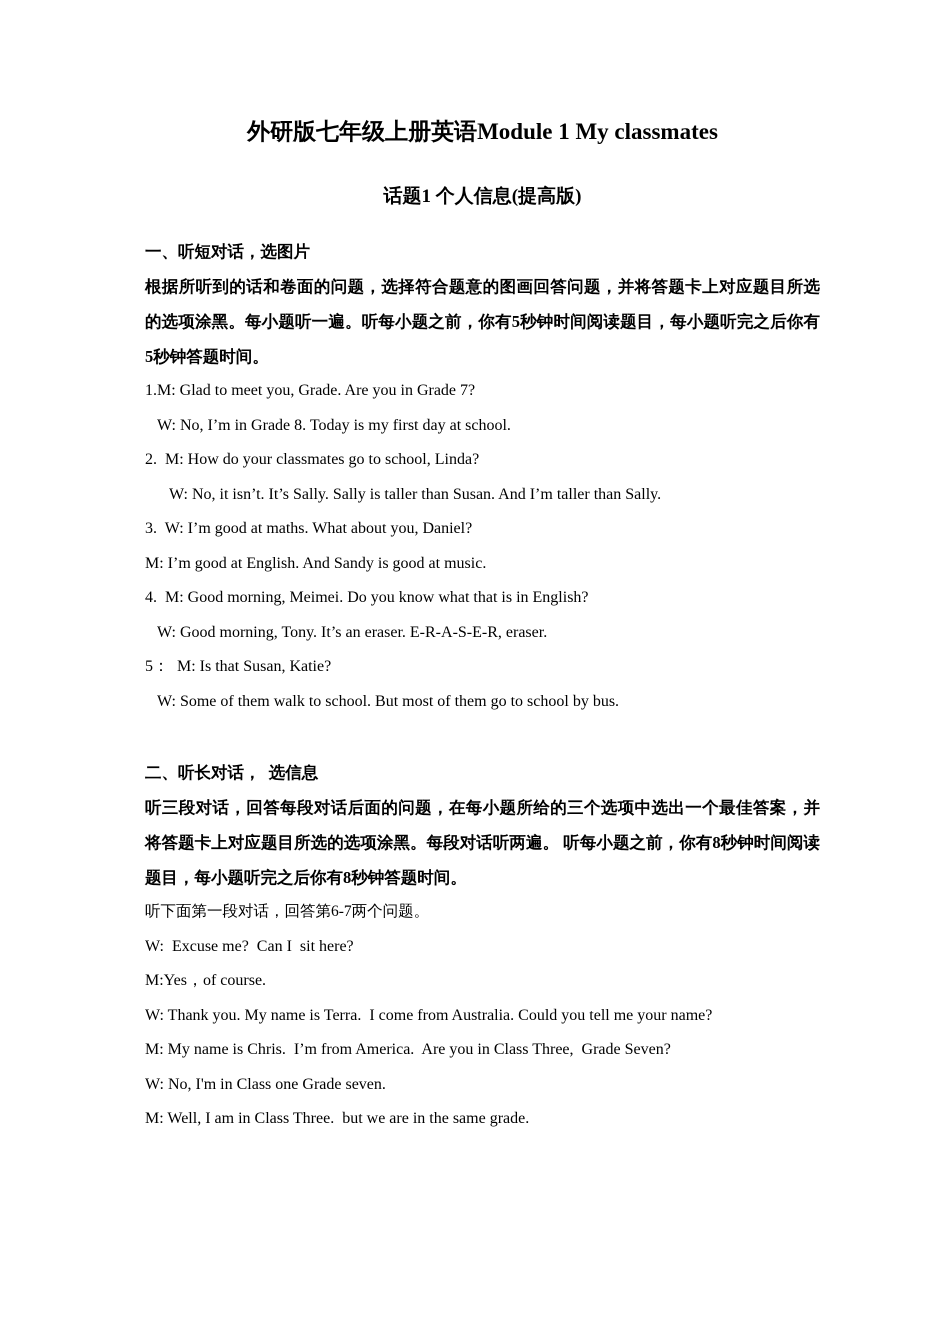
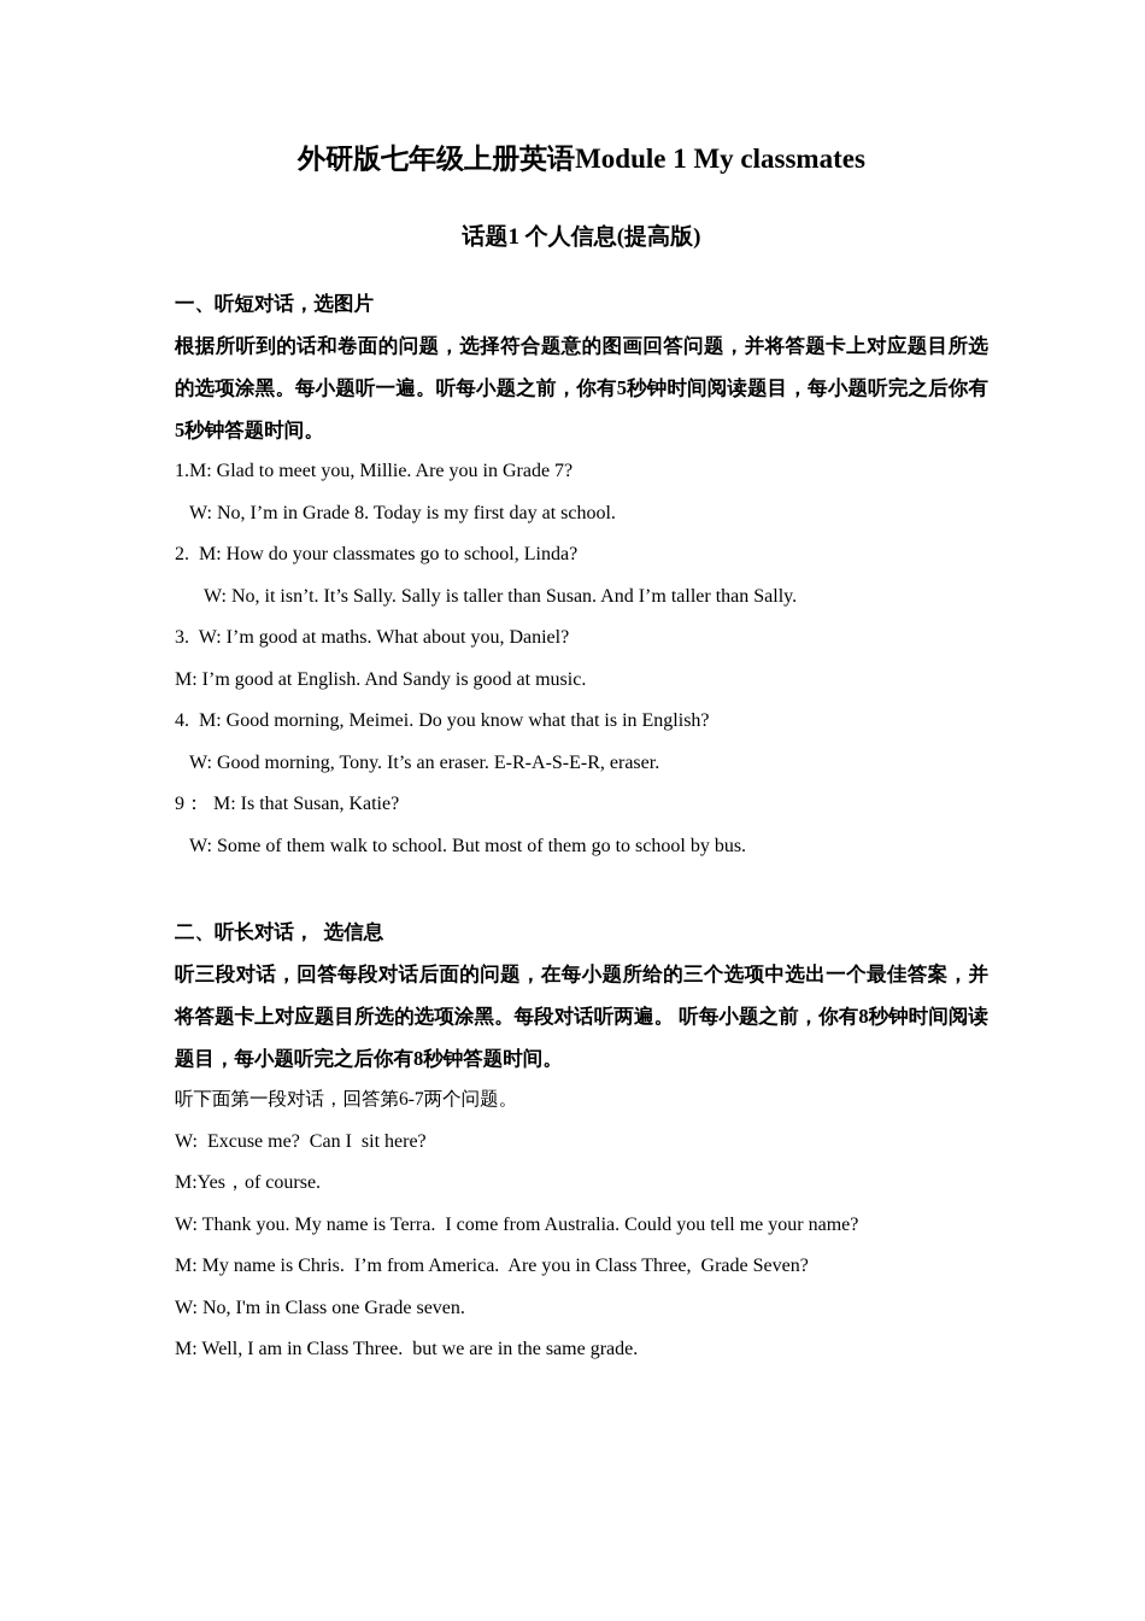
  外研版七年级上册英语Module 1 My classmates
  话题1 个人信息(提高版)
  一、听短对话，选图片
  根据所听到的话和卷面的问题，选择符合题意的图画回答问题，并将答题卡上对应题目所选的选项涂黑。每小题听一遍。听每小题之前，你有5秒钟时间阅读题目，每小题听完之后你有5秒钟答题时间。
- 1.M: Glad to meet you, Grade. Are you in Grade 7?
+ 1.M: Glad to meet you, Millie. Are you in Grade 7?
  W: No, I’m in Grade 8. Today is my first day at school.
  2. M: How do your classmates go to school, Linda?
  W: No, it isn’t. It’s Sally. Sally is taller than Susan. And I’m taller than Sally.
  3. W: I’m good at maths. What about you, Daniel?
  M: I’m good at English. And Sandy is good at music.
  4. M: Good morning, Meimei. Do you know what that is in English?
  W: Good morning, Tony. It’s an eraser. E-R-A-S-E-R, eraser.
- 5： M: Is that Susan, Katie?
+ 9： M: Is that Susan, Katie?
  W: Some of them walk to school. But most of them go to school by bus.
  二、听长对话， 选信息
  听三段对话，回答每段对话后面的问题，在每小题所给的三个选项中选出一个最佳答案，并将答题卡上对应题目所选的选项涂黑。每段对话听两遍。 听每小题之前，你有8秒钟时间阅读题目，每小题听完之后你有8秒钟答题时间。
  听下面第一段对话，回答第6-7两个问题。
  W: Excuse me? Can I sit here?
  M:Yes，of course.
  W: Thank you. My name is Terra. I come from Australia. Could you tell me your name?
  M: My name is Chris. I’m from America. Are you in Class Three, Grade Seven?
  W: No, I'm in Class one Grade seven.
  M: Well, I am in Class Three. but we are in the same grade.
